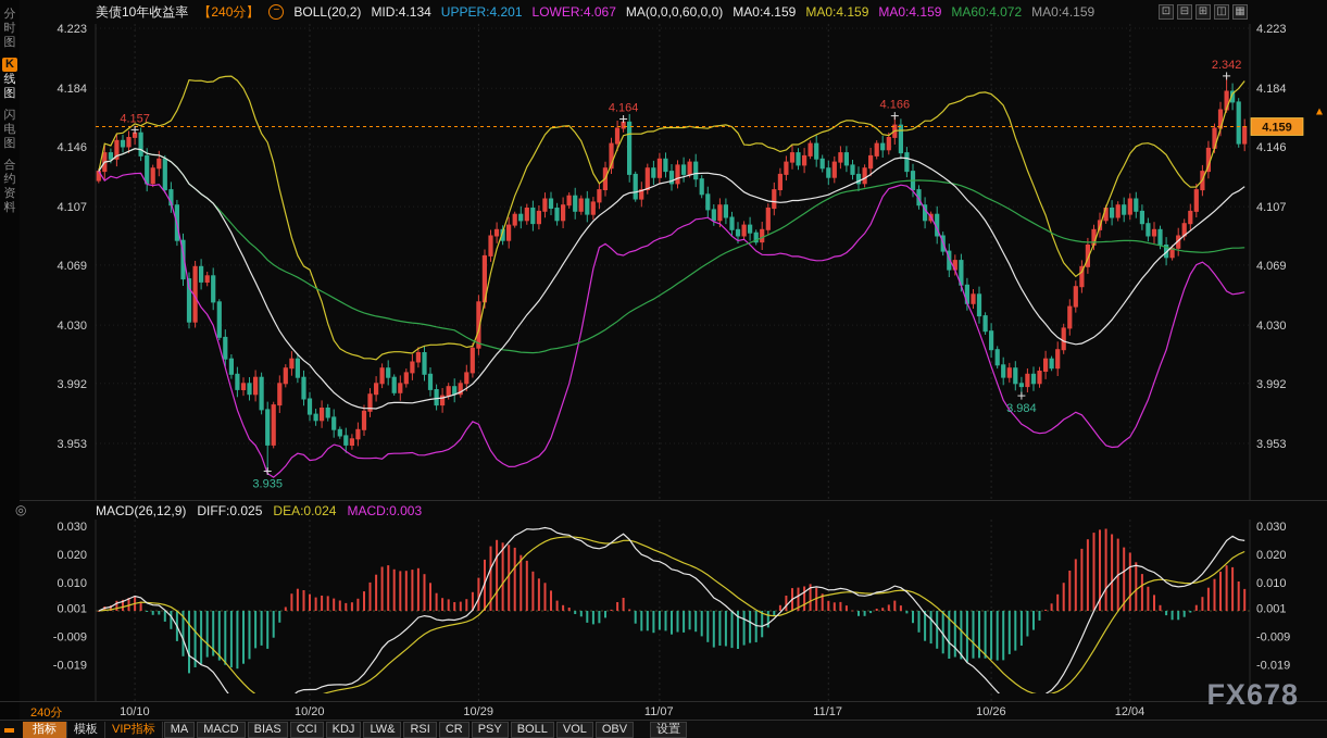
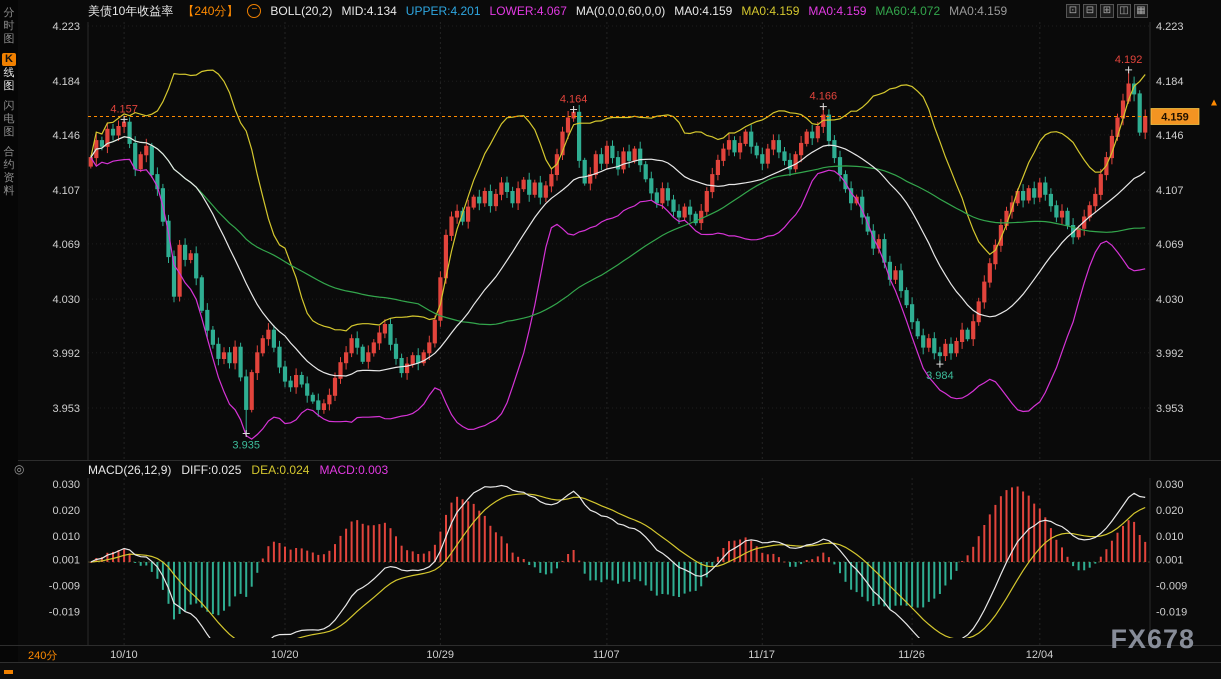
  分
  时
  图
  K
  线
  图
  闪
  电
  图
  合
  约
  资
  料
  美债10年收益率
  【240分】
  −
  BOLL(20,2)
  MID:4.134
  UPPER:4.201
  LOWER:4.067
  MA(0,0,0,60,0,0)
  MA0:4.159
  MA0:4.159
  MA0:4.159
  MA60:4.072
  MA0:4.159
  ⊡
  ⊟
  ⊞
  ◫
  ▦
  4.223
  4.223
  4.184
  4.184
  4.146
  4.146
  4.107
  4.107
  4.069
  4.069
  4.030
  4.030
  3.992
  3.992
  3.953
  3.953
  4.159
  4.157
  4.164
  4.166
- 2.342
+ 4.192
  3.935
  3.984
  MACD(26,12,9)
  DIFF:0.025
  DEA:0.024
  MACD:0.003
  ◎
  0.030
  0.030
  0.020
  0.020
  0.010
  0.010
  0.001
  0.001
  -0.009
  -0.009
  -0.019
  -0.019
  240分
  10/10
  10/20
  10/29
  11/07
  11/17
- 10/26
+ 11/26
  12/04
  FX678
- 指标 模板 VIP指标 MA MACD BIAS CCI KDJ LW& RSI CR PSY BOLL VOL OBV 设置
